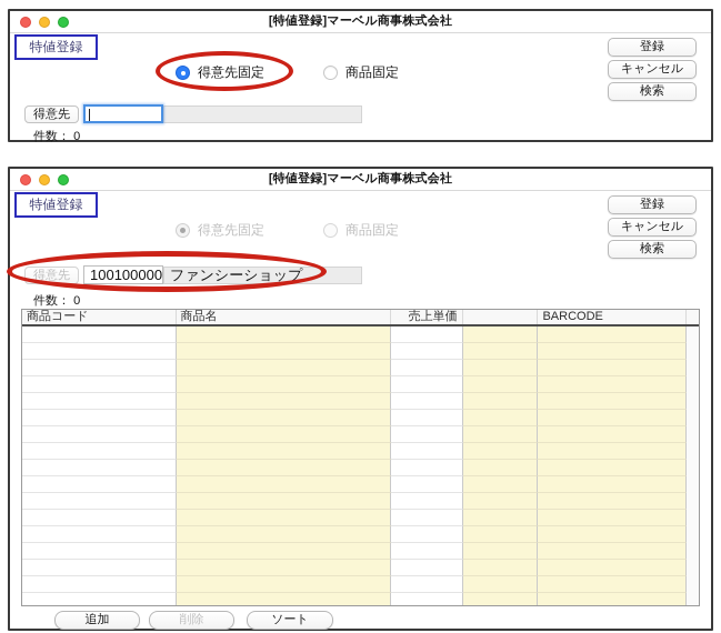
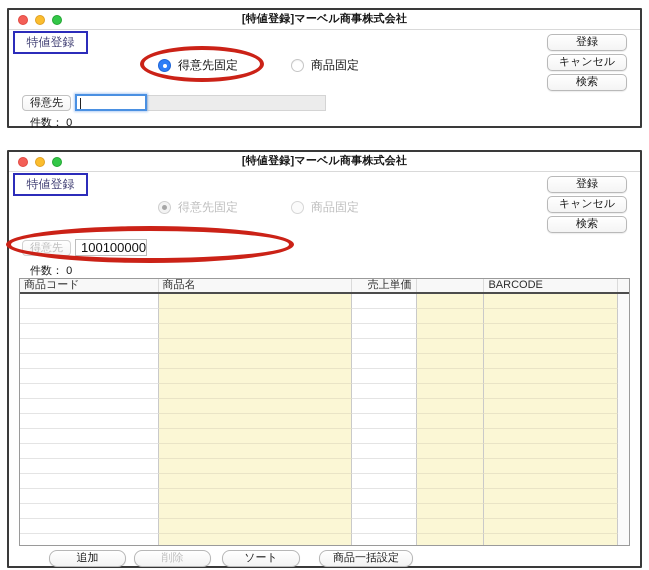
  [特値登録]マーベル商事株式会社
  特値登録
  得意先固定
  商品固定
  登録
  キャンセル
  検索
  得意先
  件数： 0
  [特値登録]マーベル商事株式会社
  特値登録
  得意先固定
  商品固定
  登録
  キャンセル
  検索
  得意先
  100100000
- ファンシーショップ
  件数： 0
  商品コード
  商品名
  売上単価
  BARCODE
  追加
  削除
  ソート
+ 商品一括設定
